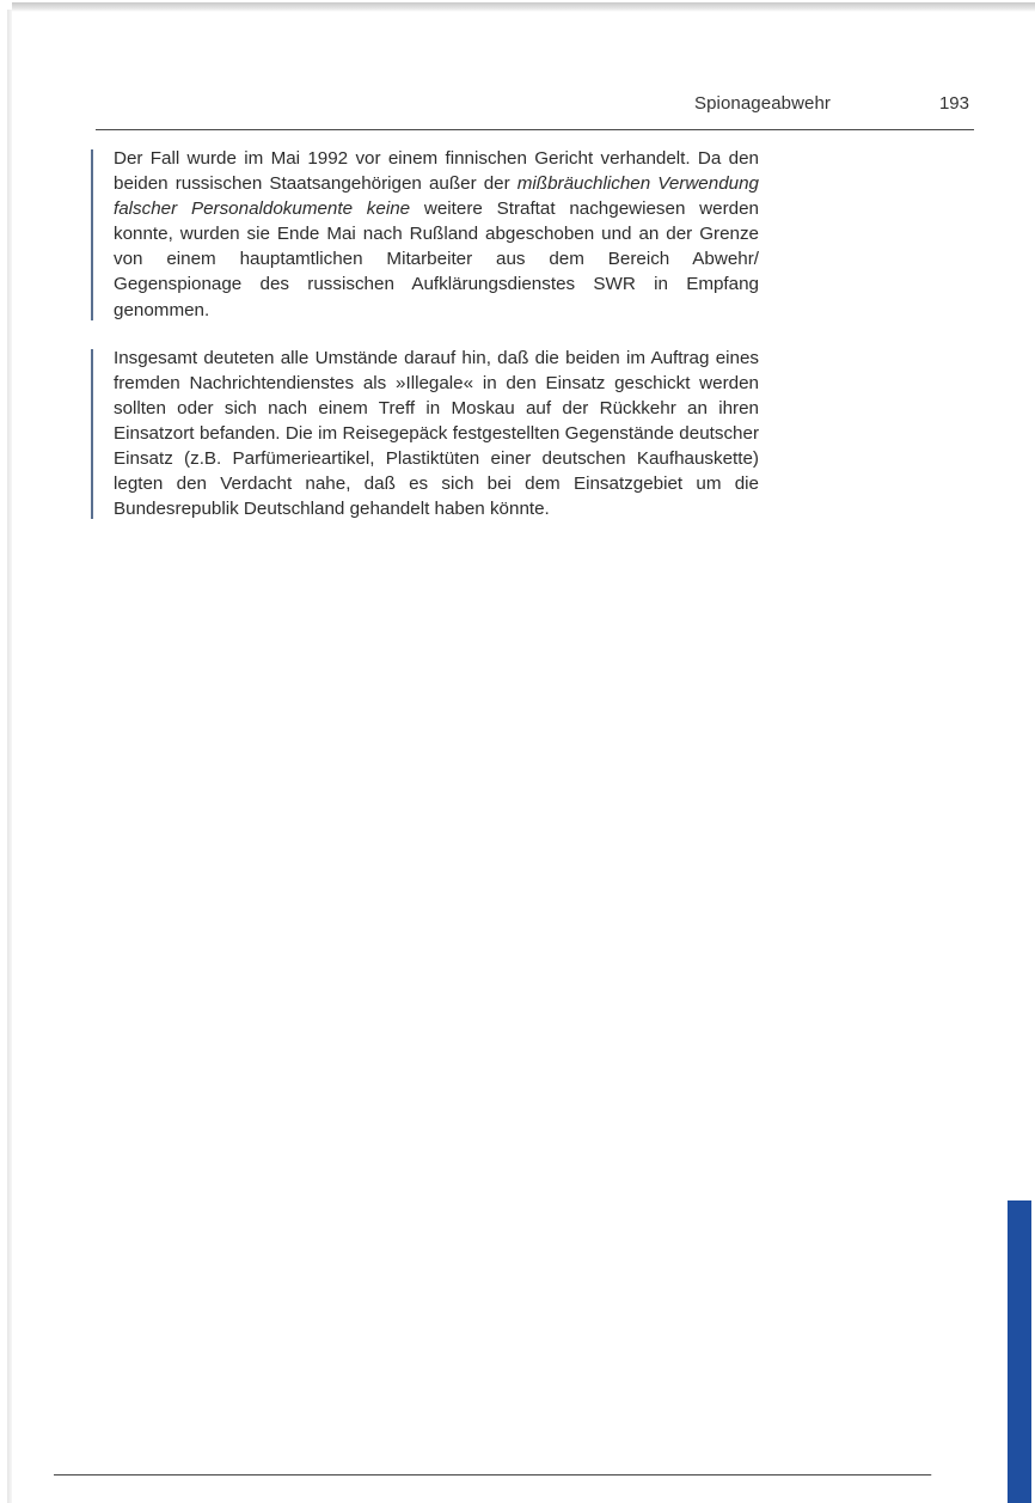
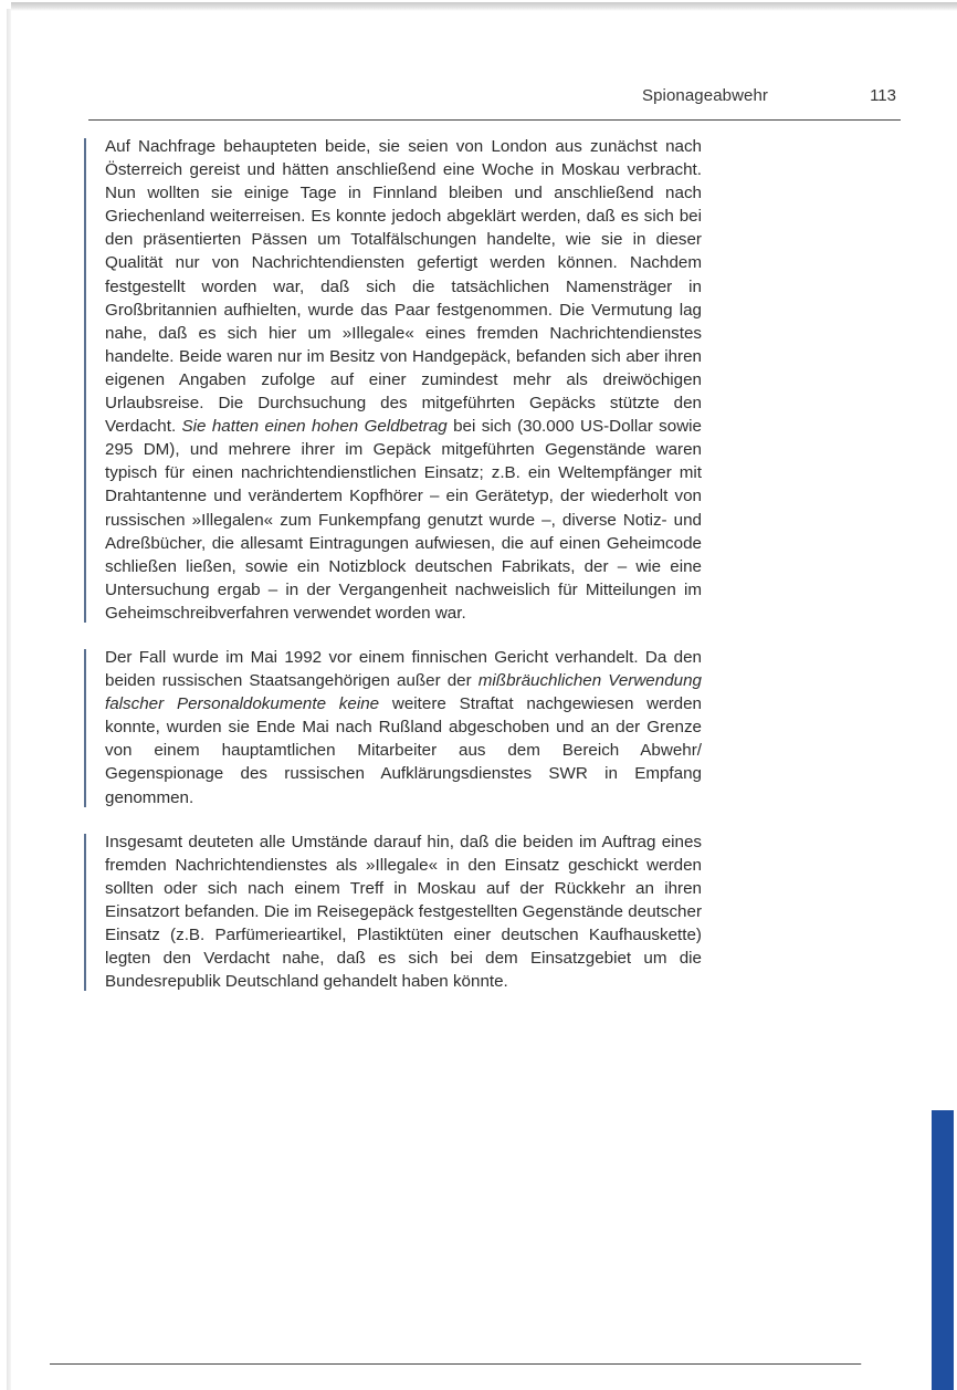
  Spionageabwehr
- 193
+ 113
+ Auf Nachfrage behaupteten beide, sie seien von London aus zunächst nach Österreich gereist und hätten anschließend eine Woche in Moskau verbracht. Nun wollten sie einige Tage in Finn­land bleiben und anschließend nach Griechenland weiterreisen. Es konnte jedoch abgeklärt werden, daß es sich bei den präsen­tierten Pässen um Totalfälschungen handelte, wie sie in dieser Qualität nur von Nachrichtendiensten gefertigt werden können. Nachdem festgestellt worden war, daß sich die tatsächlichen Namensträger in Großbritannien aufhielten, wurde das Paar festgenommen. Die Vermutung lag nahe, daß es sich hier um »Illegale« eines fremden Nachrichtendienstes handelte. Beide waren nur im Besitz von Handgepäck, befanden sich aber ihren eigenen Angaben zufolge auf einer zumindest mehr als drei­wöchigen Urlaubsreise. Die Durchsuchung des mitgeführten Gepäcks stützte den Verdacht. Sie hatten einen hohen Geldbe­trag bei sich (30.000 US-Dollar sowie 295 DM), und mehrere ihrer im Gepäck mitgeführten Gegenstände waren typisch für einen nachrichtendienstlichen Einsatz; z.B. ein Weltempfänger mit Drahtantenne und verändertem Kopfhörer – ein Gerätetyp, der wiederholt von russischen »Illegalen« zum Funkempfang genutzt wurde –, diverse Notiz- und Adreßbücher, die allesamt Eintra­gungen aufwiesen, die auf einen Geheimcode schließen ließen, sowie ein Notizblock deutschen Fabrikats, der – wie eine Unter­suchung ergab – in der Vergangenheit nachweislich für Mittei­lungen im Geheimschreibverfahren verwendet worden war.
  Der Fall wurde im Mai 1992 vor einem finnischen Gericht ver­handelt. Da den beiden russischen Staatsangehörigen außer der mißbräuchlichen Verwendung falscher Personaldokumente kei­ne weitere Straftat nachgewiesen werden konnte, wurden sie Ende Mai nach Rußland abgeschoben und an der Grenze von einem hauptamtlichen Mitarbeiter aus dem Bereich Abwehr/ Gegenspionage des russischen Aufklärungsdienstes SWR in Empfang genommen.
  Insgesamt deuteten alle Umstände darauf hin, daß die beiden im Auftrag eines fremden Nachrichtendienstes als »Illegale« in den Einsatz geschickt werden sollten oder sich nach einem Treff in Moskau auf der Rückkehr an ihren Einsatzort befanden. Die im Reisegepäck festgestellten Gegenstände deutscher Einsatz (z.B. Parfümerieartikel, Plastiktüten einer deutschen Kaufhaus­kette) legten den Verdacht nahe, daß es sich bei dem Einsatz­gebiet um die Bundesrepublik Deutschland gehandelt haben könnte.
